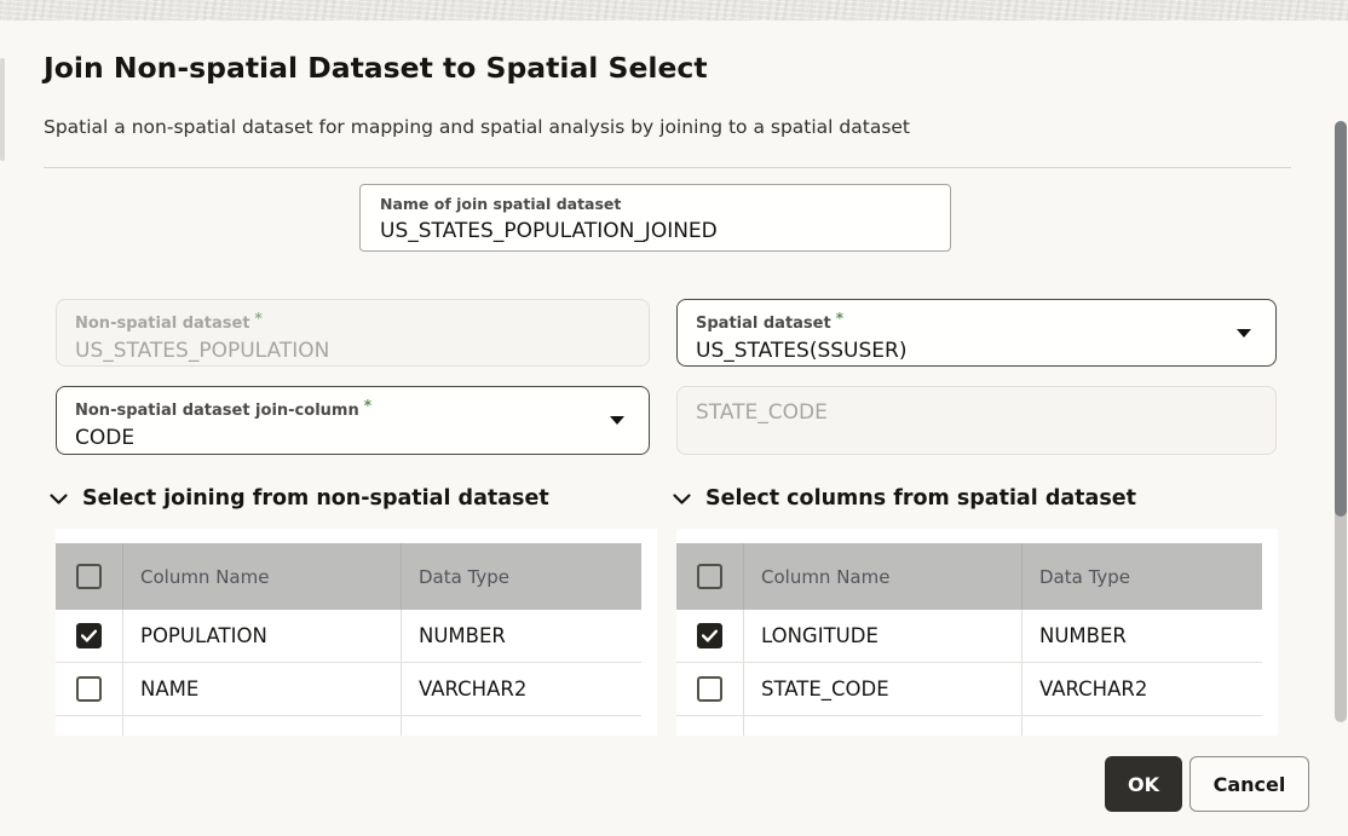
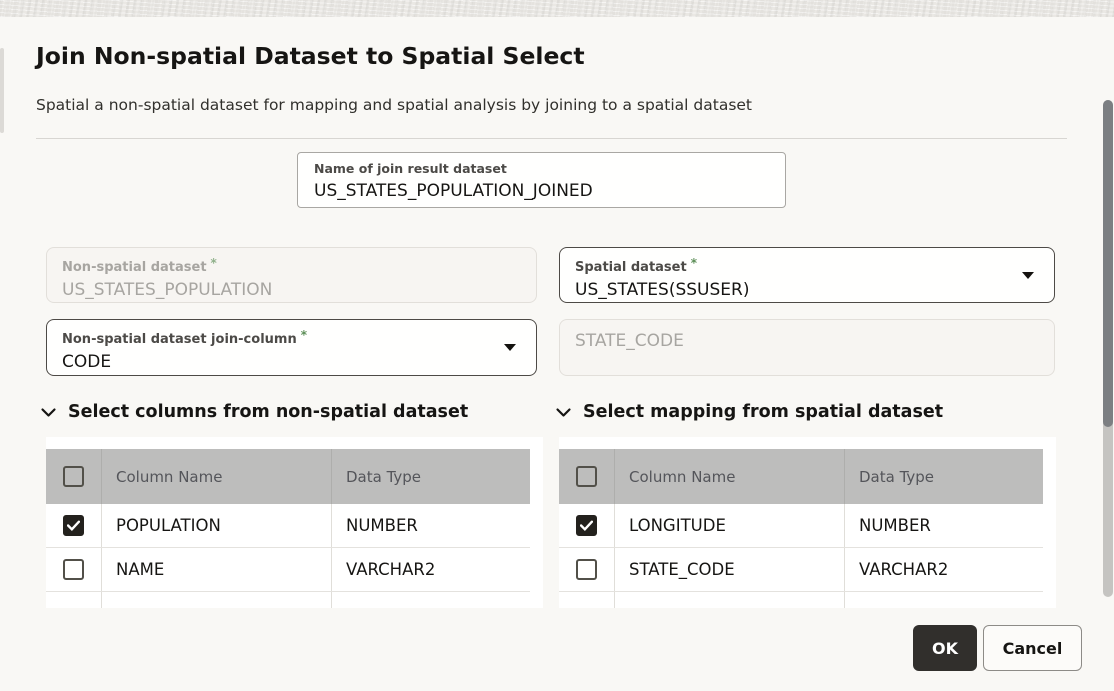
  Join Non-spatial Dataset to Spatial Select
  Spatial a non-spatial dataset for mapping and spatial analysis by joining to a spatial dataset
- Name of join spatial dataset
+ Name of join result dataset
  US_STATES_POPULATION_JOINED
  Non-spatial dataset *
  US_STATES_POPULATION
  Spatial dataset *
  US_STATES(SSUSER)
  Non-spatial dataset join-column *
  CODE
  STATE_CODE
- Select joining from non-spatial dataset
+ Select columns from non-spatial dataset
- Select columns from spatial dataset
+ Select mapping from spatial dataset
  Column Name
  Data Type
  POPULATION
  NUMBER
  NAME
  VARCHAR2
  Column Name
  Data Type
  LONGITUDE
  NUMBER
  STATE_CODE
  VARCHAR2
  OK
  Cancel
